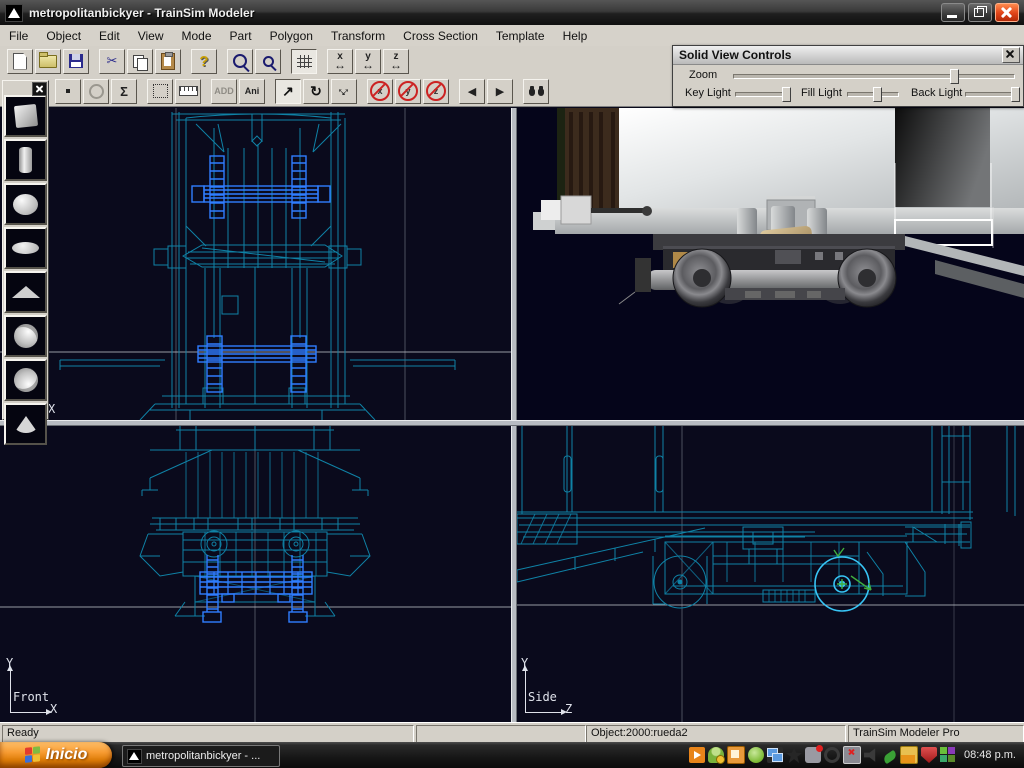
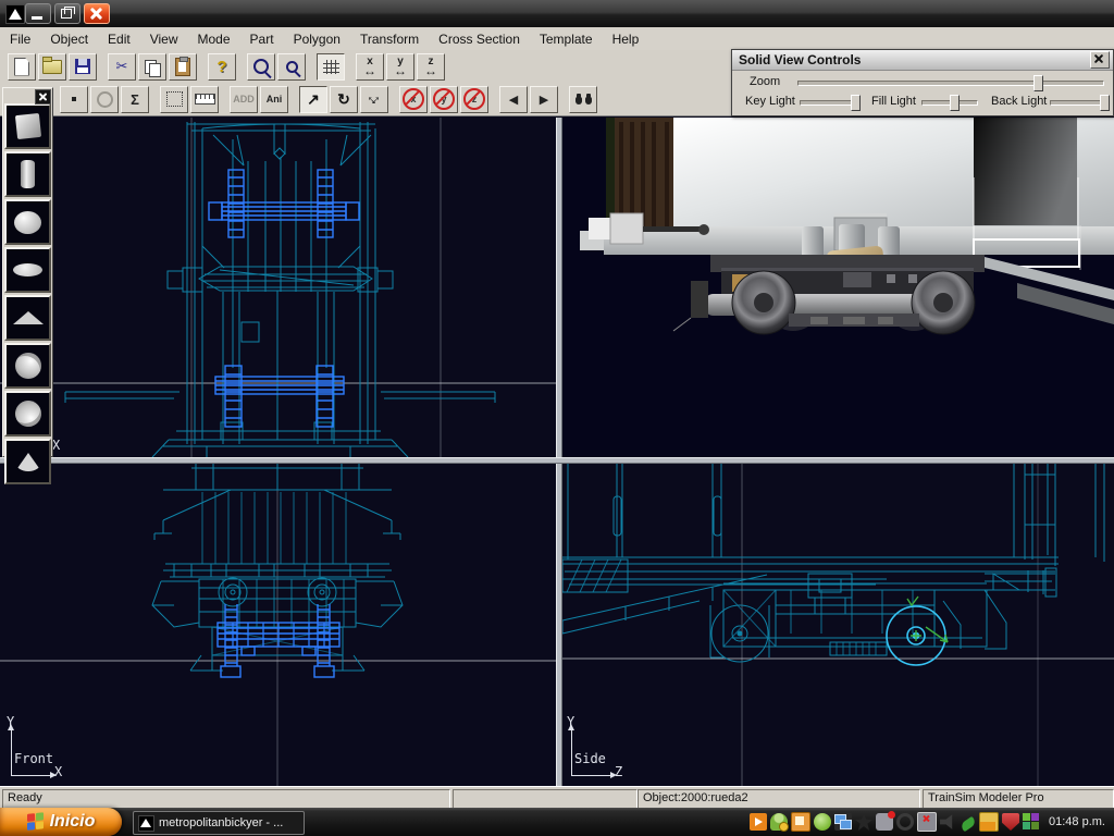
- metropolitanbickyer - TrainSim Modeler
  File
  Object
  Edit
  View
  Mode
  Part
  Polygon
  Transform
  Cross Section
  Template
  Help
  ✂
  ?
  x
  ↔
  y
  ↔
  z
  ↔
  Σ
  ADD
  Ani
  ↗
  ↻
  x
  y
  z
  ◀
  ▶
  X
  Y
  Front
  X
  Y
  Side
  Z
  Solid View Controls
  Zoom
  Key Light
  Fill Light
  Back Light
  Ready
  Object:2000:rueda2
  TrainSim Modeler Pro
  Inicio
  metropolitanbickyer - ...
- 08:48 p.m.
+ 01:48 p.m.
